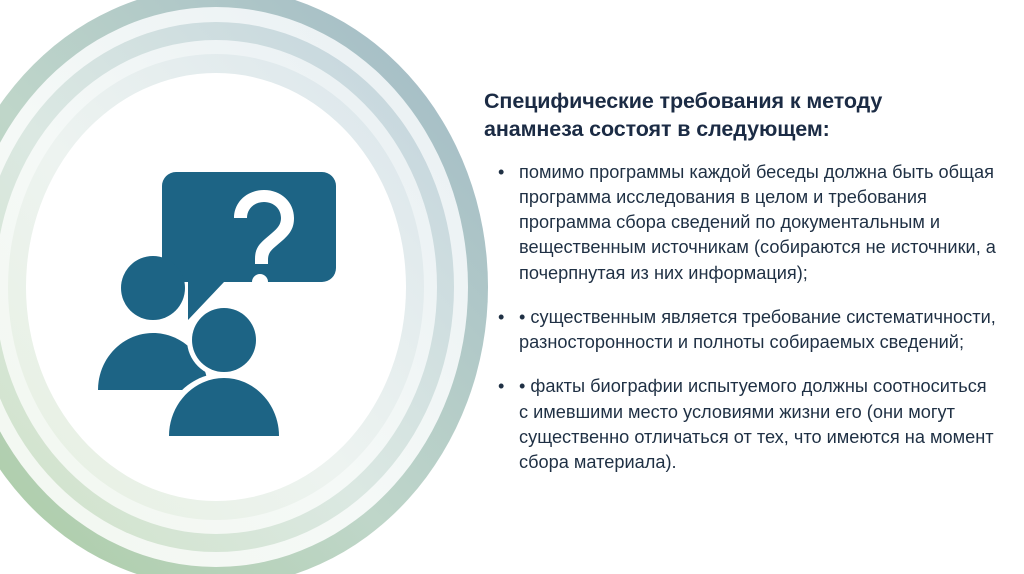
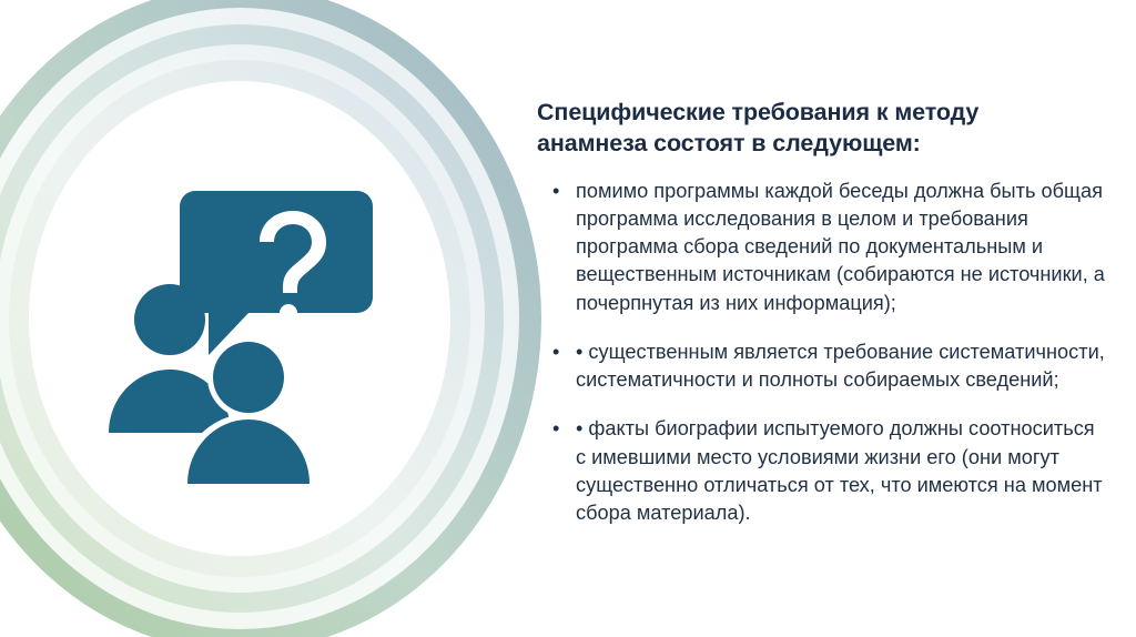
  Специфические требования к методу
  анамнеза состоят в следующем:
  •
  помимо программы каждой беседы должна быть общая программа исследования в целом и требования программа сбора сведений по документальным и вещественным источникам (собираются не источники, а почерпнутая из них информация);
  •
- • существенным является требование систематичности, разносторонности и полноты собираемых сведений;
+ • существенным является требование систематичности, систематичности и полноты собираемых сведений;
  •
  • факты биографии испытуемого должны соотноситься с имевшими место условиями жизни его (они могут существенно отличаться от тех, что имеются на момент сбора материала).
